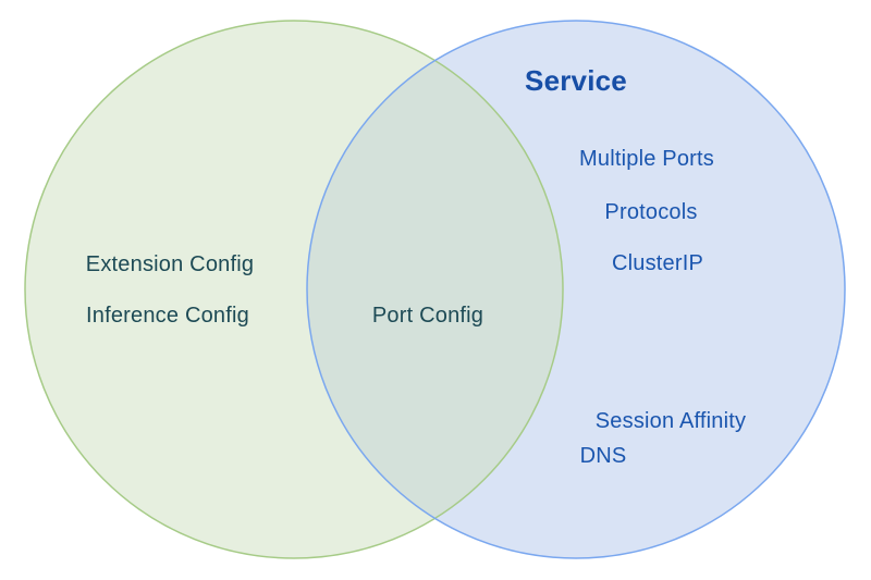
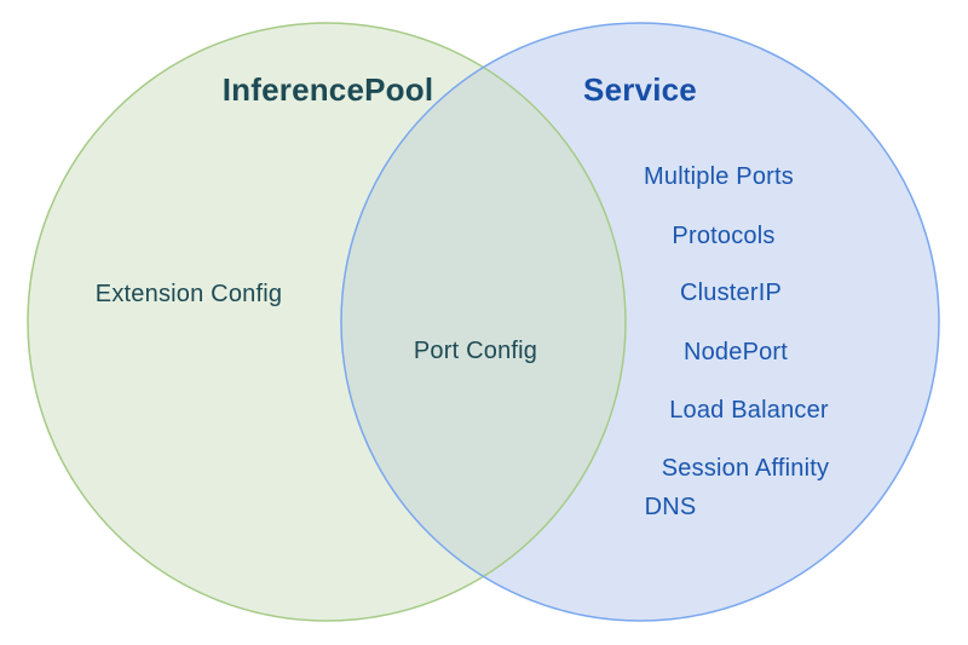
+ InferencePool
  Service
  Extension Config
- Inference Config
  Port Config
  Multiple Ports
  Protocols
  ClusterIP
+ NodePort
+ Load Balancer
  Session Affinity
  DNS
